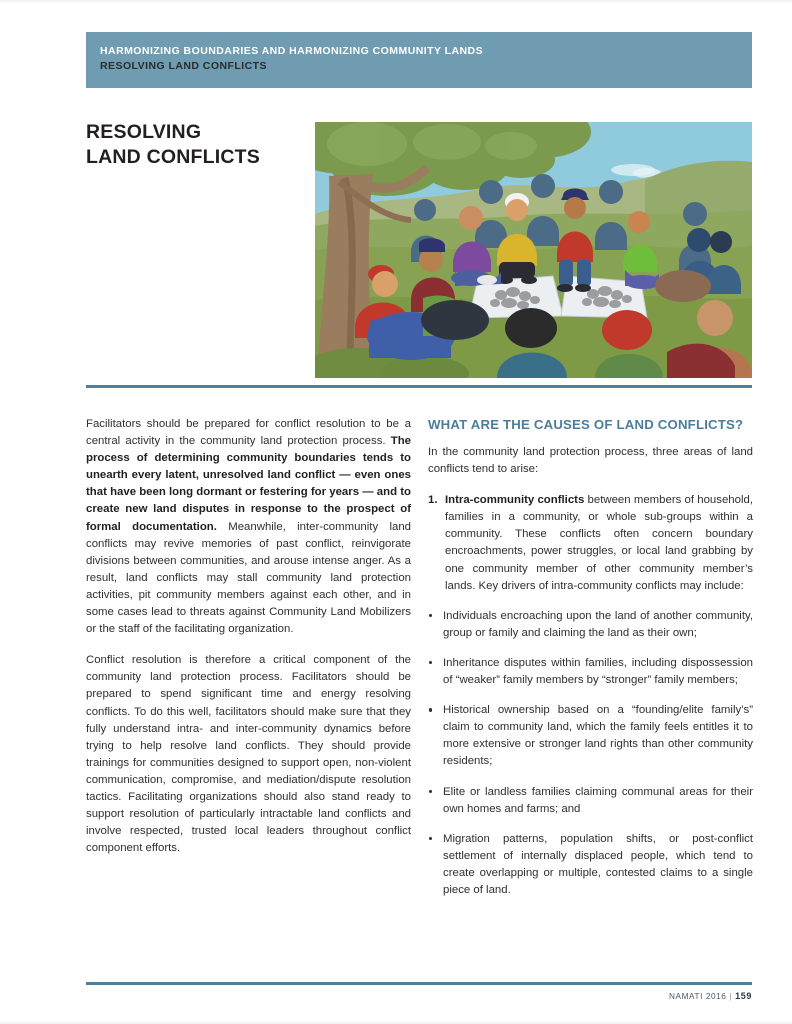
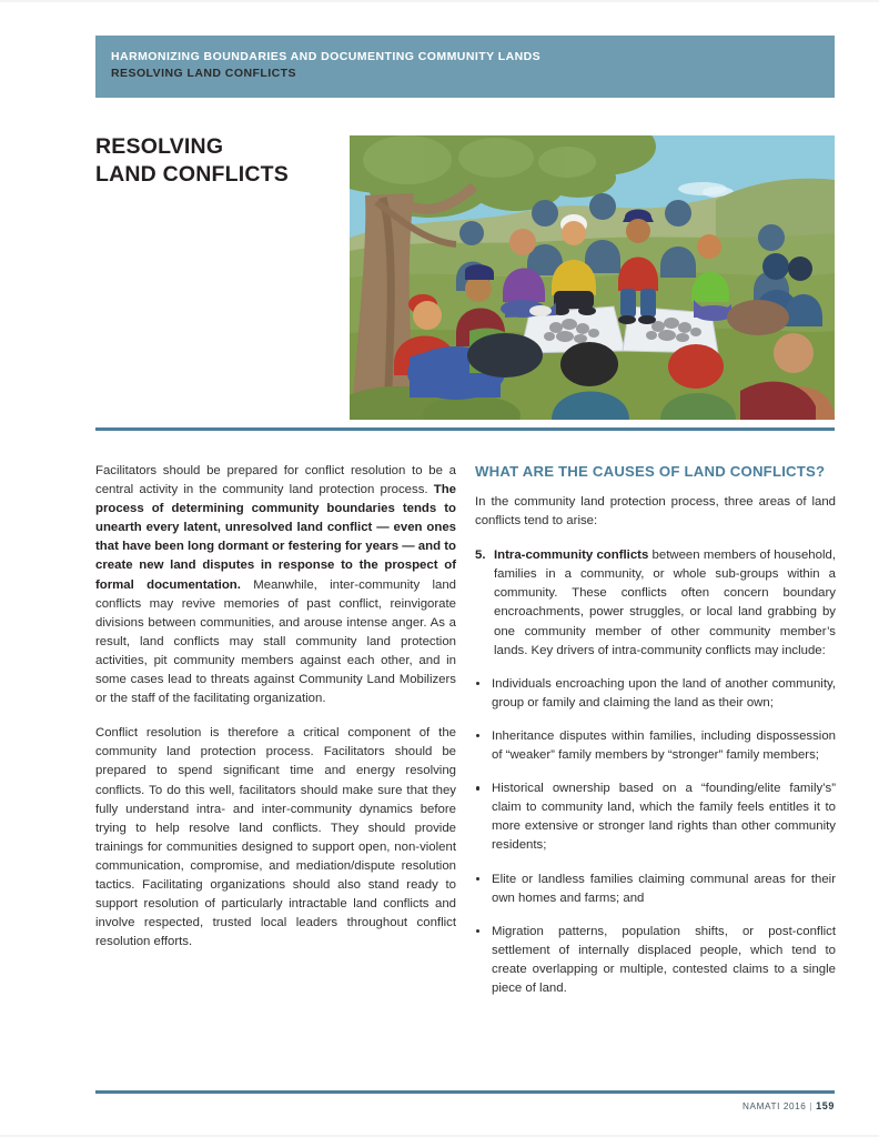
- HARMONIZING BOUNDARIES AND HARMONIZING COMMUNITY LANDS
+ HARMONIZING BOUNDARIES AND DOCUMENTING COMMUNITY LANDS
  RESOLVING LAND CONFLICTS
  RESOLVING
  LAND CONFLICTS
  Facilitators should be prepared for conflict resolution to be a central activity in the community land protection process. The process of determining community boundaries tends to unearth every latent, unresolved land conflict — even ones that have been long dormant or festering for years — and to create new land disputes in response to the prospect of formal documentation. Meanwhile, inter-community land conflicts may revive memories of past conflict, reinvigorate divisions between communities, and arouse intense anger. As a result, land conflicts may stall community land protection activities, pit community members against each other, and in some cases lead to threats against Community Land Mobilizers or the staff of the facilitating organization.
- Conflict resolution is therefore a critical component of the community land protection process. Facilitators should be prepared to spend significant time and energy resolving conflicts. To do this well, facilitators should make sure that they fully understand intra- and inter-community dynamics before trying to help resolve land conflicts. They should provide trainings for communities designed to support open, non-violent communication, compromise, and mediation/dispute resolution tactics. Facilitating organizations should also stand ready to support resolution of particularly intractable land conflicts and involve respected, trusted local leaders throughout conflict component efforts.
+ Conflict resolution is therefore a critical component of the community land protection process. Facilitators should be prepared to spend significant time and energy resolving conflicts. To do this well, facilitators should make sure that they fully understand intra- and inter-community dynamics before trying to help resolve land conflicts. They should provide trainings for communities designed to support open, non-violent communication, compromise, and mediation/dispute resolution tactics. Facilitating organizations should also stand ready to support resolution of particularly intractable land conflicts and involve respected, trusted local leaders throughout conflict resolution efforts.
  WHAT ARE THE CAUSES OF LAND CONFLICTS?
  In the community land protection process, three areas of land conflicts tend to arise:
- 1.
+ 5.
  Intra-community conflicts between members of household, families in a community, or whole sub-groups within a community. These conflicts often concern boundary encroachments, power struggles, or local land grabbing by one community member of other community member’s lands. Key drivers of intra-community conflicts may include:
  Individuals encroaching upon the land of another community, group or family and claiming the land as their own;
  Inheritance disputes within families, including dispossession of “weaker” family members by “stronger” family members;
  Historical ownership based on a “founding/elite family’s” claim to community land, which the family feels entitles it to more extensive or stronger land rights than other community residents;
  Elite or landless families claiming communal areas for their own homes and farms; and
  Migration patterns, population shifts, or post-conflict settlement of internally displaced people, which tend to create overlapping or multiple, contested claims to a single piece of land.
  NAMATI 2016 | 159
